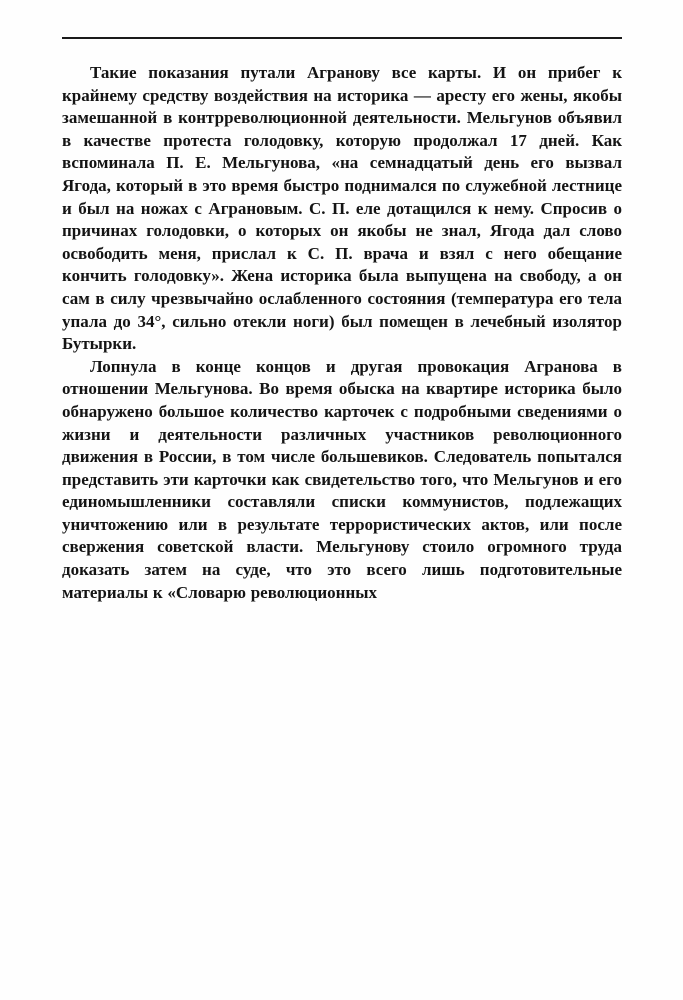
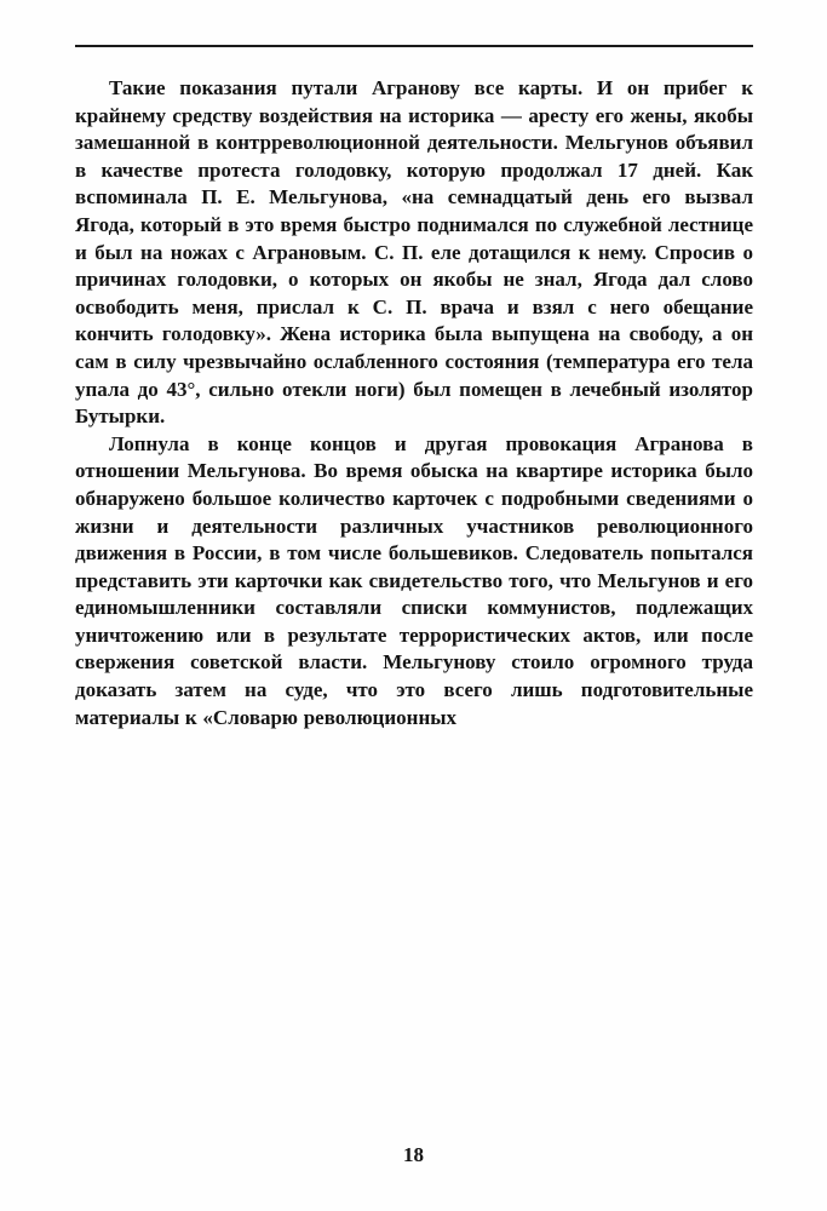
- Такие показания путали Агранову все карты. И он прибег к крайнему средству воздействия на историка — аресту его жены, якобы замешанной в контрреволюционной деятельности. Мельгунов объявил в качестве протеста голодовку, которую продолжал 17 дней. Как вспоминала П. Е. Мельгунова, «на семнадцатый день его вызвал Ягода, который в это время быстро поднимался по служебной лестнице и был на ножах с Аграновым. С. П. еле дотащился к нему. Спросив о причинах голодовки, о которых он якобы не знал, Ягода дал слово освободить меня, прислал к С. П. врача и взял с него обещание кончить голодовку». Жена историка была выпущена на свободу, а он сам в силу чрезвычайно ослабленного состояния (температура его тела упала до 34°, сильно отекли ноги) был помещен в лечебный изолятор Бутырки.
+ Такие показания путали Агранову все карты. И он прибег к крайнему средству воздействия на историка — аресту его жены, якобы замешанной в контрреволюционной деятельности. Мельгунов объявил в качестве протеста голодовку, которую продолжал 17 дней. Как вспоминала П. Е. Мельгунова, «на семнадцатый день его вызвал Ягода, который в это время быстро поднимался по служебной лестнице и был на ножах с Аграновым. С. П. еле дотащился к нему. Спросив о причинах голодовки, о которых он якобы не знал, Ягода дал слово освободить меня, прислал к С. П. врача и взял с него обещание кончить голодовку». Жена историка была выпущена на свободу, а он сам в силу чрезвычайно ослабленного состояния (температура его тела упала до 43°, сильно отекли ноги) был помещен в лечебный изолятор Бутырки.
  Лопнула в конце концов и другая провокация Агранова в отношении Мельгунова. Во время обыска на квартире историка было обнаружено большое количество карточек с подробными сведениями о жизни и деятельности различных участников революционного движения в России, в том числе большевиков. Следователь попытался представить эти карточки как свидетельство того, что Мельгунов и его единомышленники составляли списки коммунистов, подлежащих уничтожению или в результате террористических актов, или после свержения советской власти. Мельгунову стоило огромного труда доказать затем на суде, что это всего лишь подготовительные материалы к «Словарю революционных
+ 18
